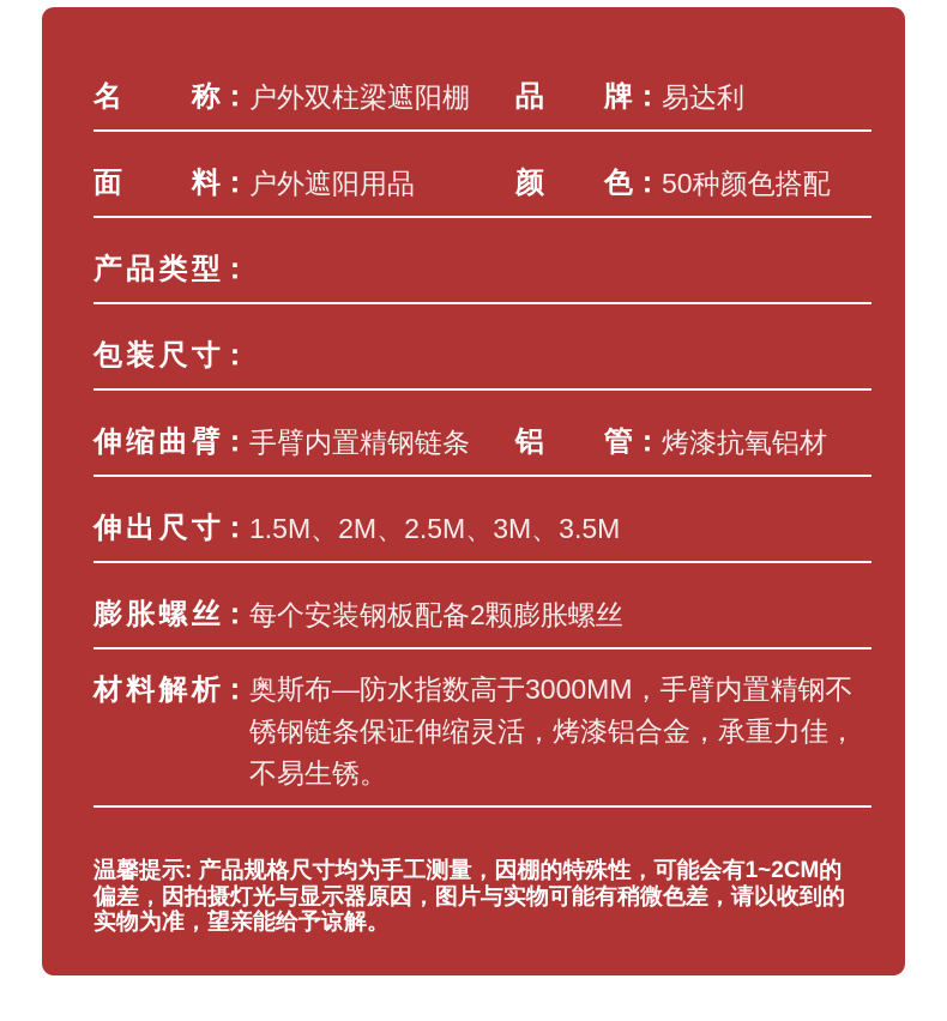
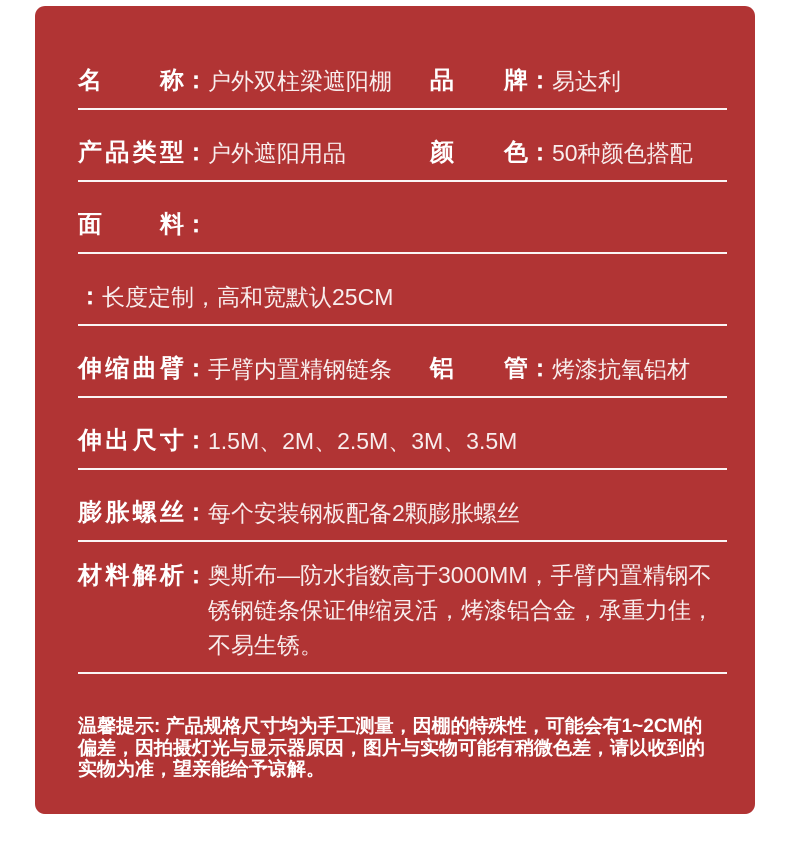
  名称
  ：
  户外双柱梁遮阳棚
  品牌
  ：
  易达利
- 面料
+ 产品类型
  ：
  户外遮阳用品
  颜色
  ：
  50种颜色搭配
- 产品类型
+ 面料
  ：
- 包装尺寸
  ：
+ 长度定制，高和宽默认25CM
  伸缩曲臂
  ：
  手臂内置精钢链条
  铝管
  ：
  烤漆抗氧铝材
  伸出尺寸
  ：
  1.5M、2M、2.5M、3M、3.5M
  膨胀螺丝
  ：
  每个安装钢板配备2颗膨胀螺丝
  材料解析
  ：
  奥斯布—防水指数高于3000MM，手臂内置精钢不
  锈钢链条保证伸缩灵活，烤漆铝合金，承重力佳，
  不易生锈。
  温馨提示: 产品规格尺寸均为手工测量，因棚的特殊性，可能会有1~2CM的
  偏差，因拍摄灯光与显示器原因，图片与实物可能有稍微色差，请以收到的
  实物为准，望亲能给予谅解。
